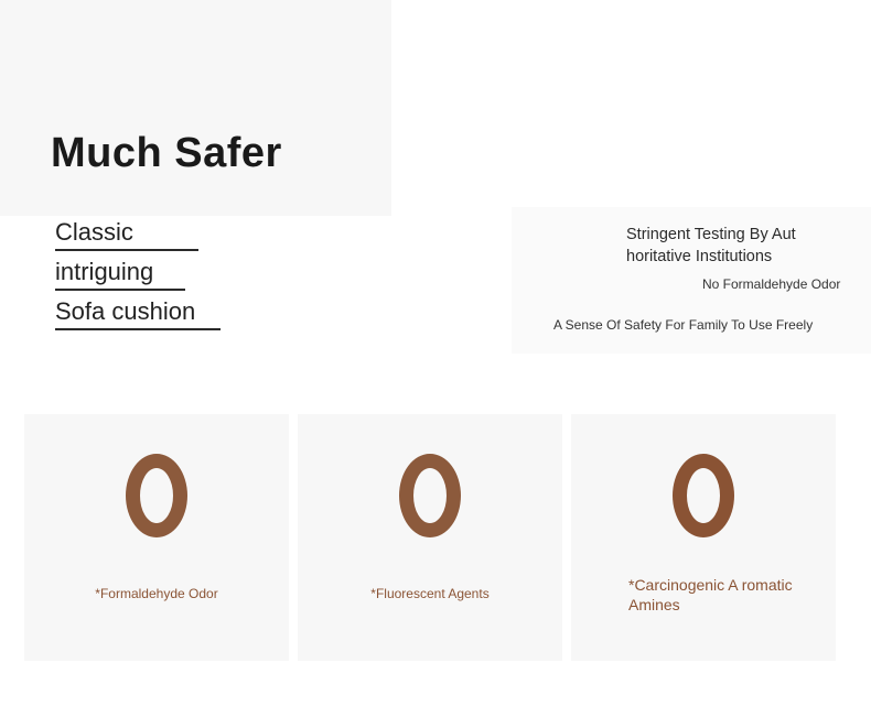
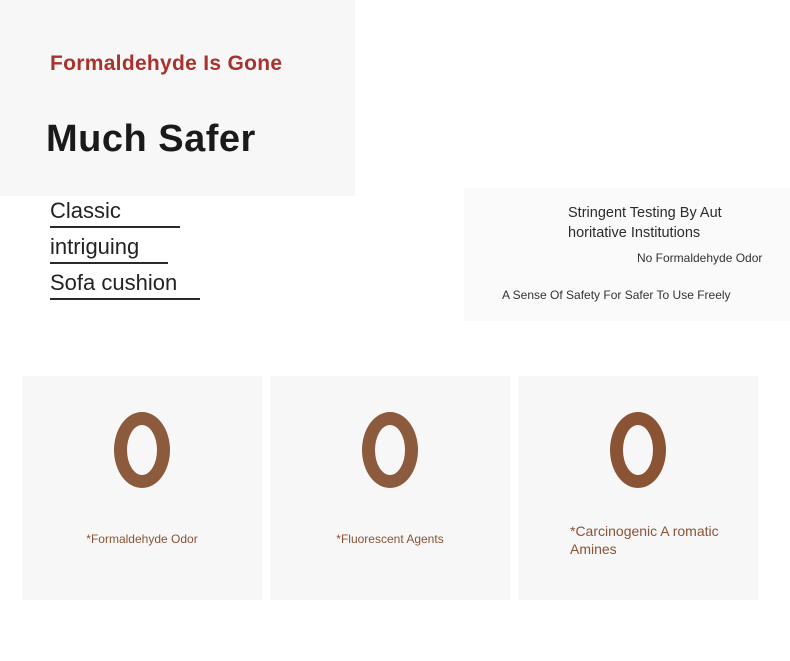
+ Formaldehyde Is Gone
  Much Safer
  Classic
  intriguing
  Sofa cushion
  Stringent Testing By Aut horitative Institutions
  No Formaldehyde Odor
- A Sense Of Safety For Family To Use Freely
+ A Sense Of Safety For Safer To Use Freely
  *Formaldehyde Odor
  *Fluorescent Agents
  *Carcinogenic A romatic Amines
